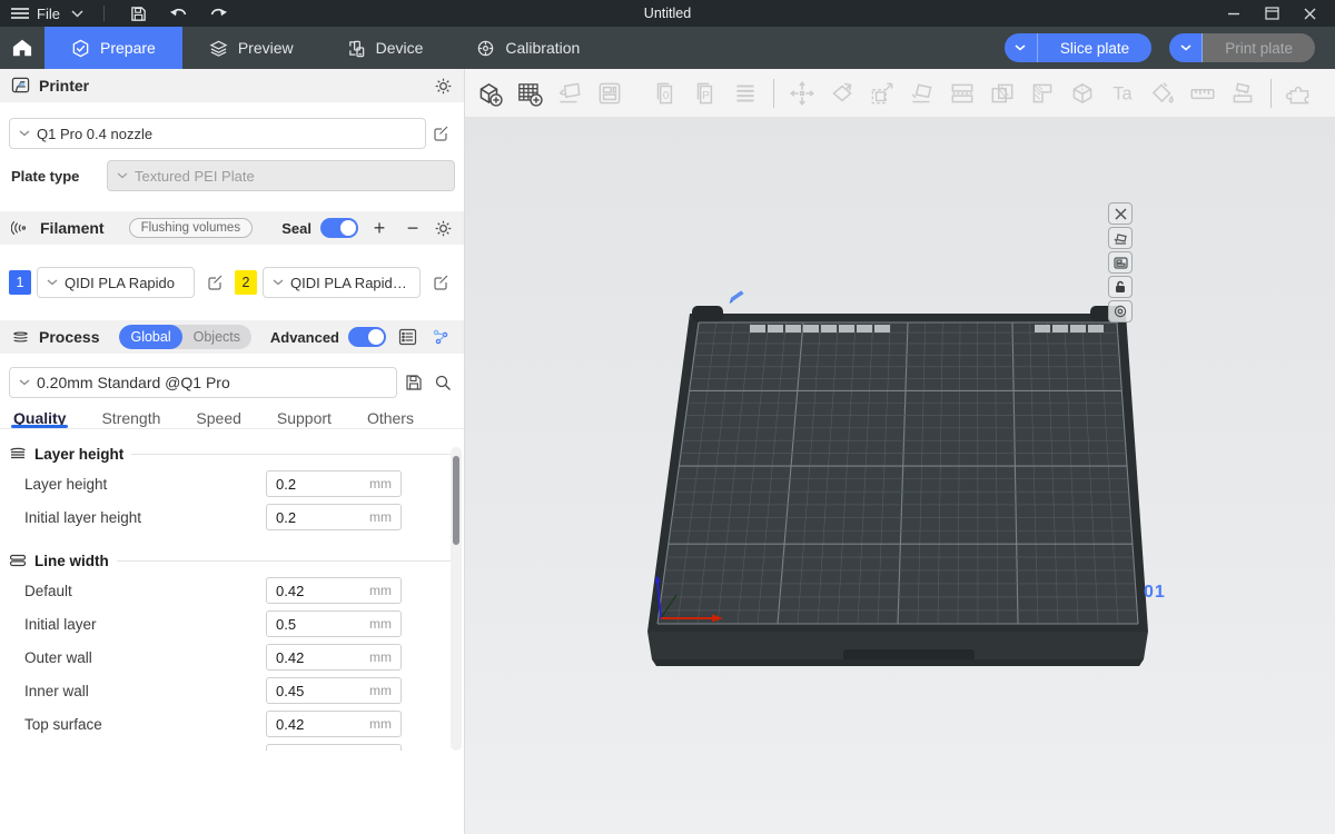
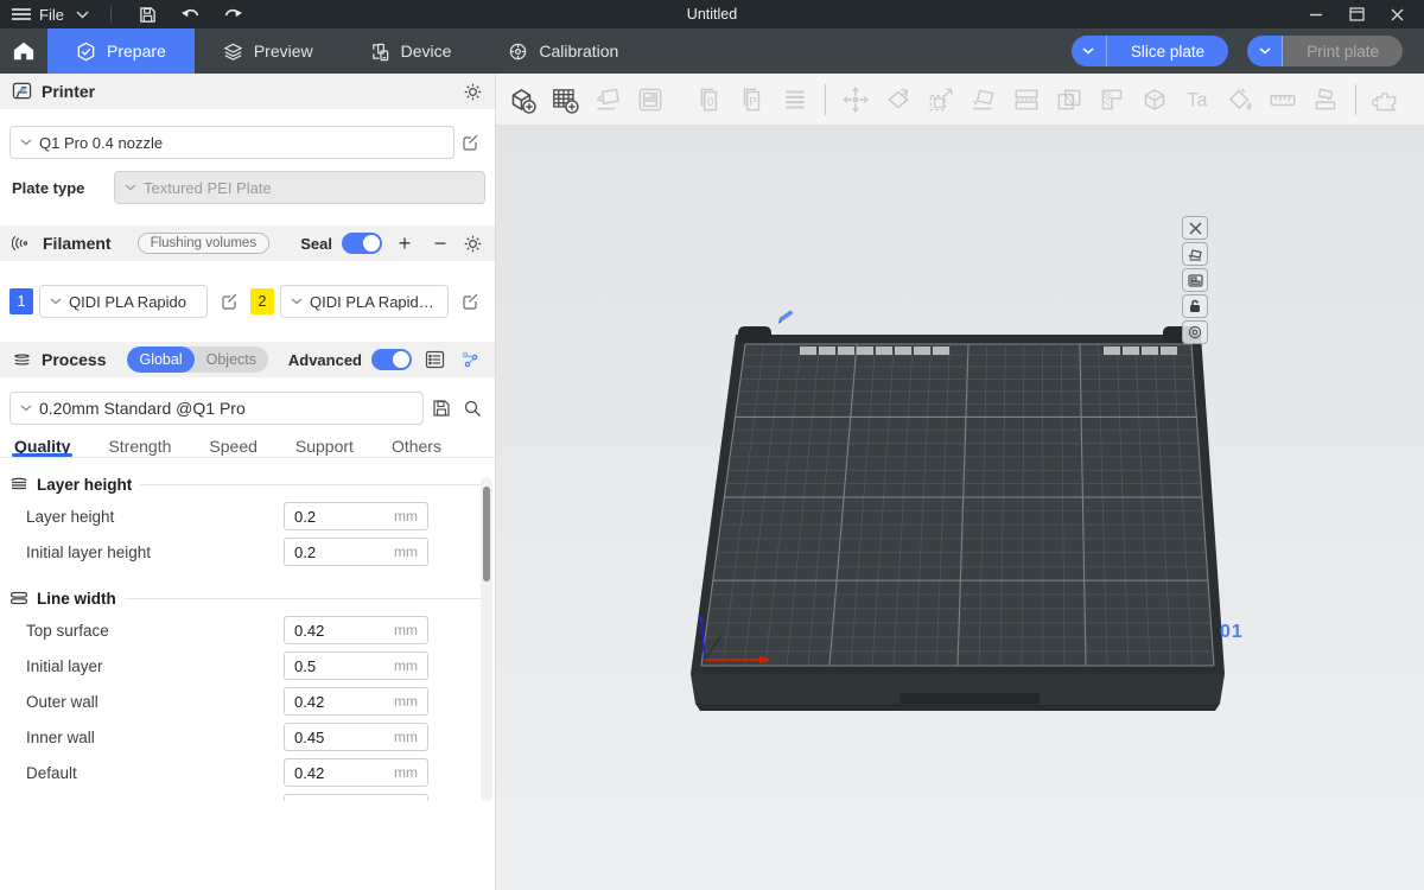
  File
  Untitled
  Prepare
  Preview
  Device
  Calibration
  Slice plate
  Print plate
  Printer
  Q1 Pro 0.4 nozzle
  Plate type
  Textured PEI Plate
  Filament
  Flushing volumes
  Seal
  +
  −
  1
  QIDI PLA Rapido
  2
  QIDI PLA Rapido
  Process
  Global
  Objects
  Advanced
  0.20mm Standard @Q1 Pro
  Quality
  Strength
  Speed
  Support
  Others
  Layer height
  Layer height
  0.2
  mm
  Initial layer height
  0.2
  mm
  Line width
- Default
+ Top surface
  0.42
  mm
  Initial layer
  0.5
  mm
  Outer wall
  0.42
  mm
  Inner wall
  0.45
  mm
- Top surface
+ Default
  0.42
  mm
  0
  P
  Ta
  01
